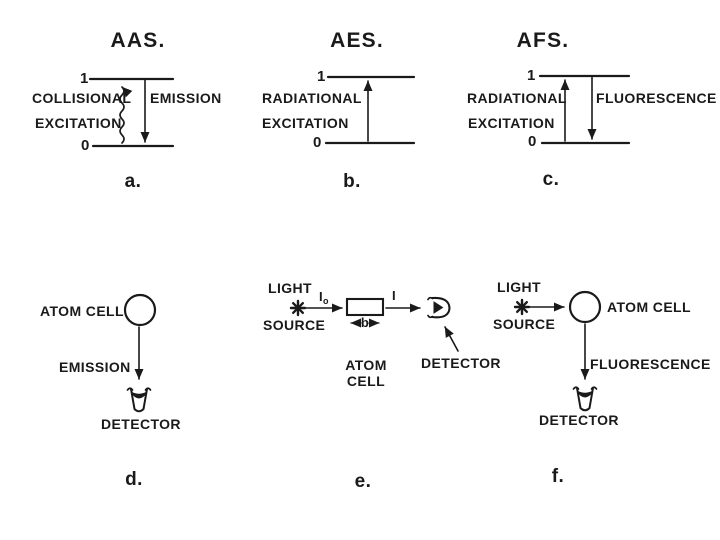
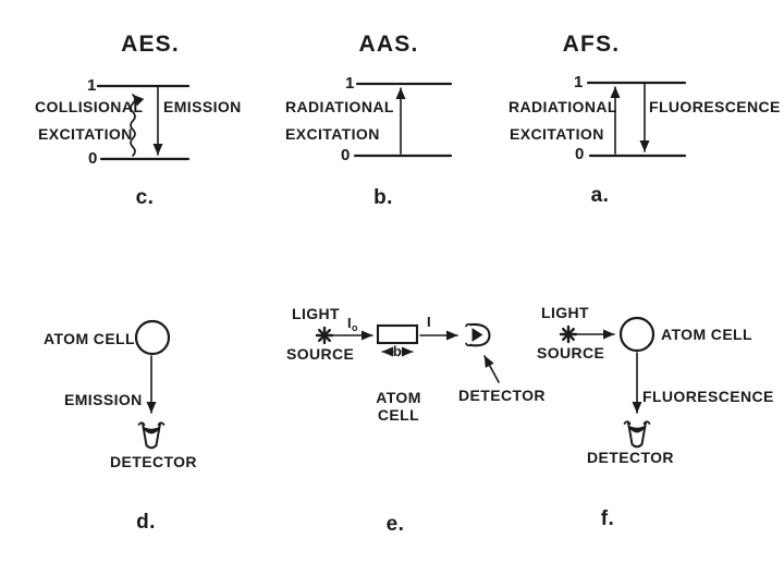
- AAS.
+ AES.
  1
  0
  COLLISIONAL
  EXCITATION
  EMISSION
- a.
+ c.
- AES.
+ AAS.
  1
  0
  RADIATIONAL
  EXCITATION
  b.
  AFS.
  1
  0
  RADIATIONAL
  EXCITATION
  FLUORESCENCE
- c.
+ a.
  ATOM CELL
  EMISSION
  DETECTOR
  d.
  LIGHT
  SOURCE
  Io
  I
  b
  ATOM
  CELL
  DETECTOR
  e.
  LIGHT
  SOURCE
  ATOM CELL
  FLUORESCENCE
  DETECTOR
  f.
